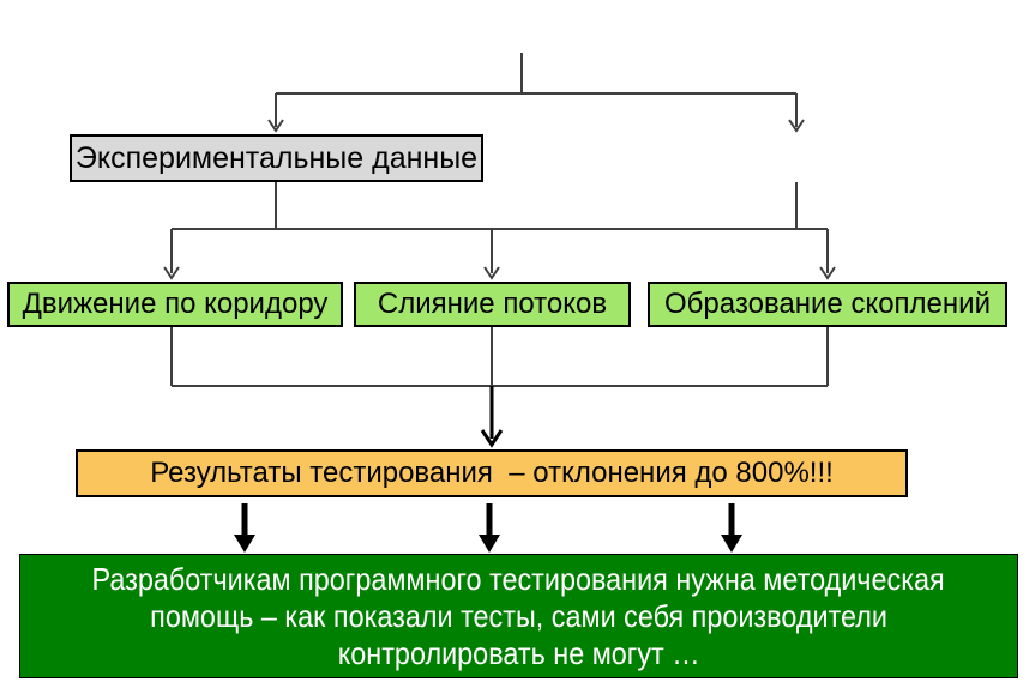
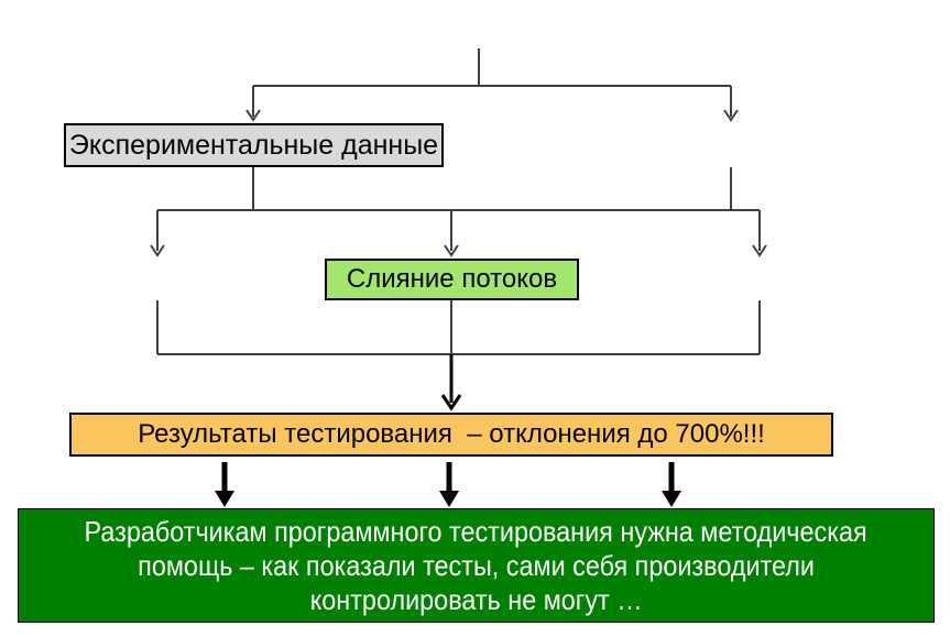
  Экспериментальные данные
- Движение по коридору
  Слияние потоков
- Образование скоплений
- Результаты тестирования – отклонения до 800%!!!
+ Результаты тестирования – отклонения до 700%!!!
  Разработчикам программного тестирования нужна методическая
  помощь – как показали тесты, сами себя производители
  контролировать не могут …
